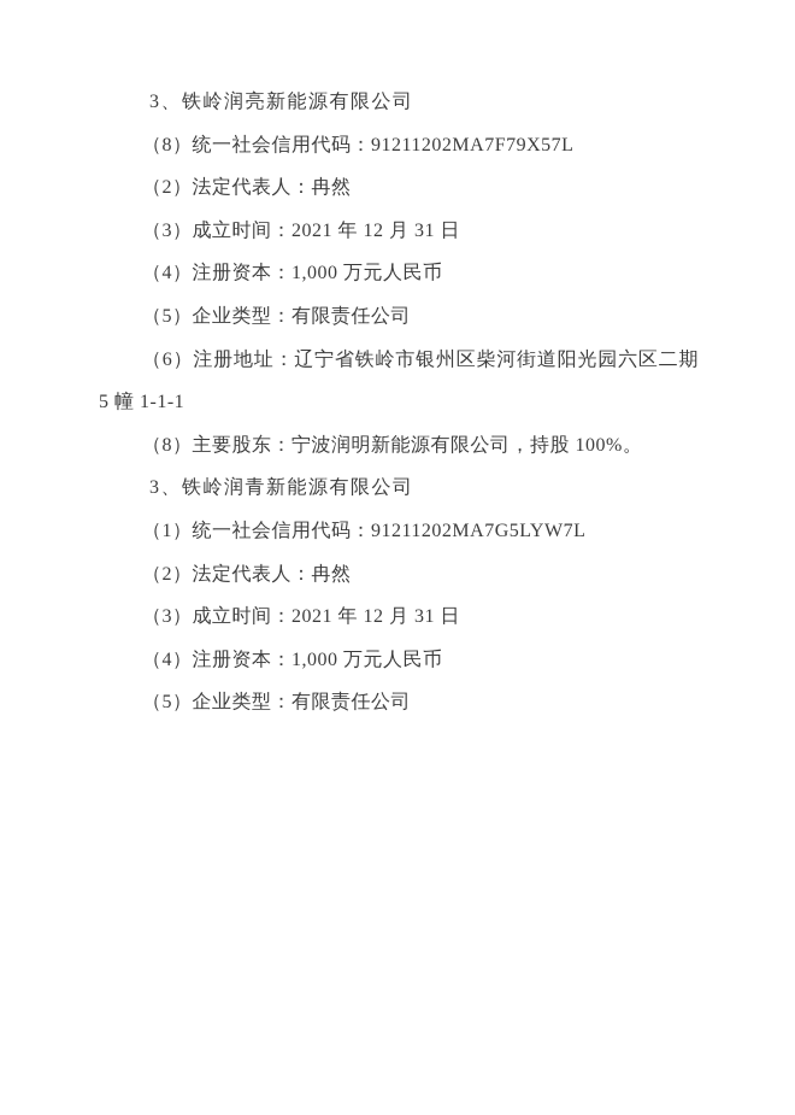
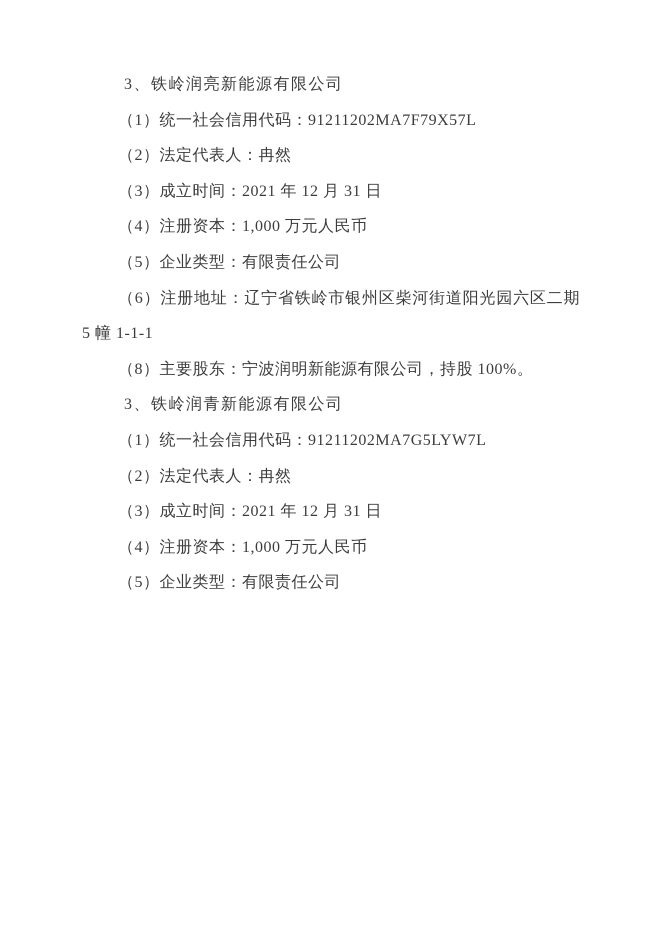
  3、铁岭润亮新能源有限公司
- （8）统一社会信用代码：91211202MA7F79X57L
+ （1）统一社会信用代码：91211202MA7F79X57L
  （2）法定代表人：冉然
  （3）成立时间：2021 年 12 月 31 日
  （4）注册资本：1,000 万元人民币
  （5）企业类型：有限责任公司
  （6）注册地址：辽宁省铁岭市银州区柴河街道阳光园六区二期 5 幢 1-1-1
  （8）主要股东：宁波润明新能源有限公司，持股 100%。
  3、铁岭润青新能源有限公司
  （1）统一社会信用代码：91211202MA7G5LYW7L
  （2）法定代表人：冉然
  （3）成立时间：2021 年 12 月 31 日
  （4）注册资本：1,000 万元人民币
  （5）企业类型：有限责任公司
